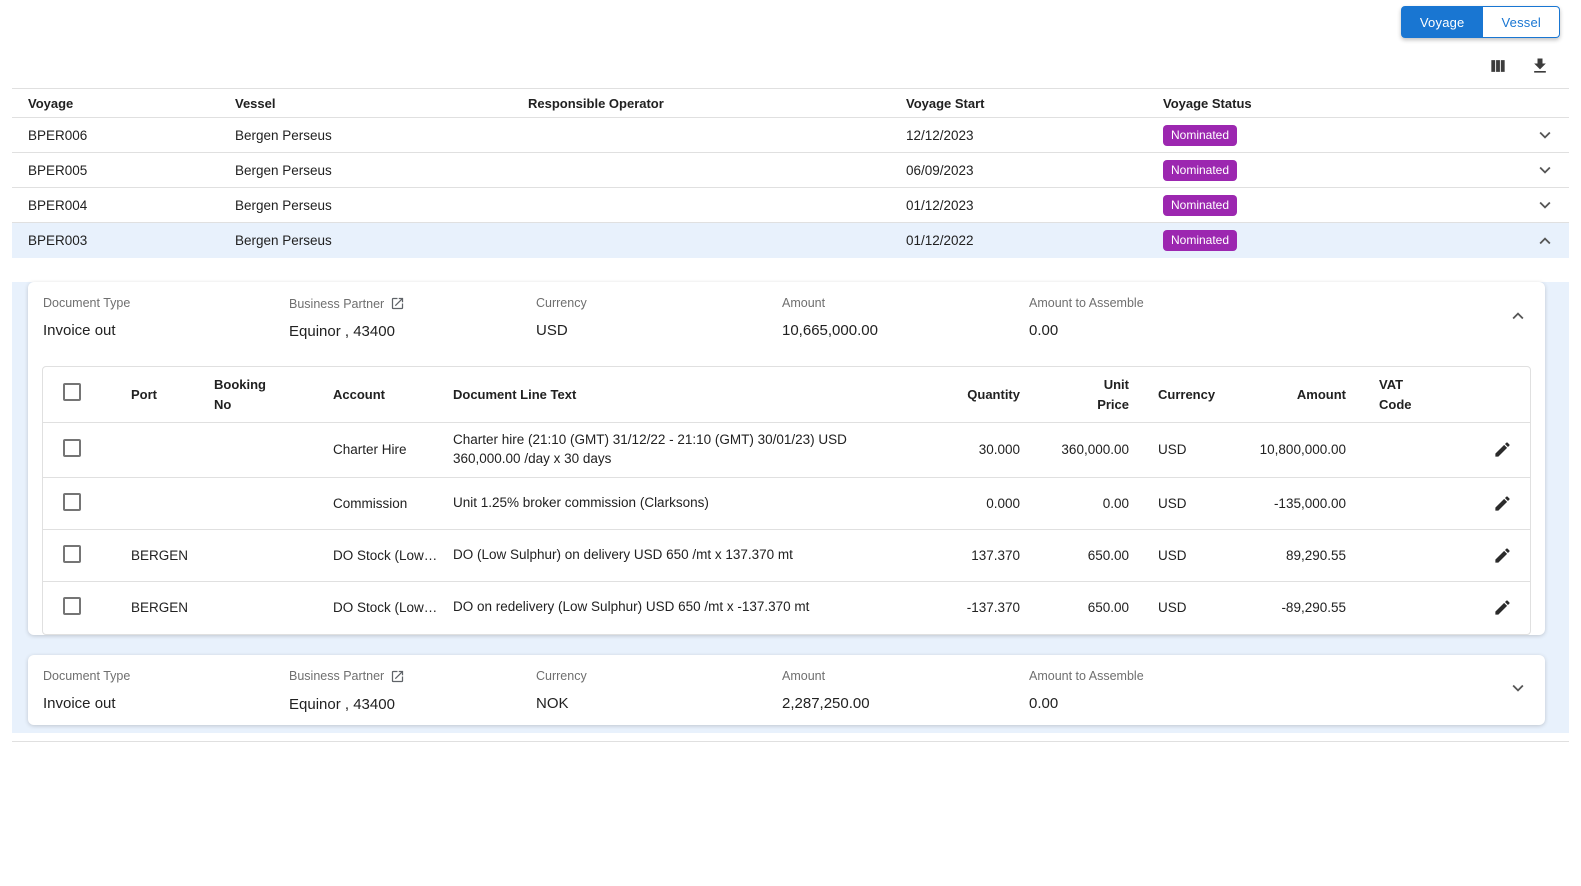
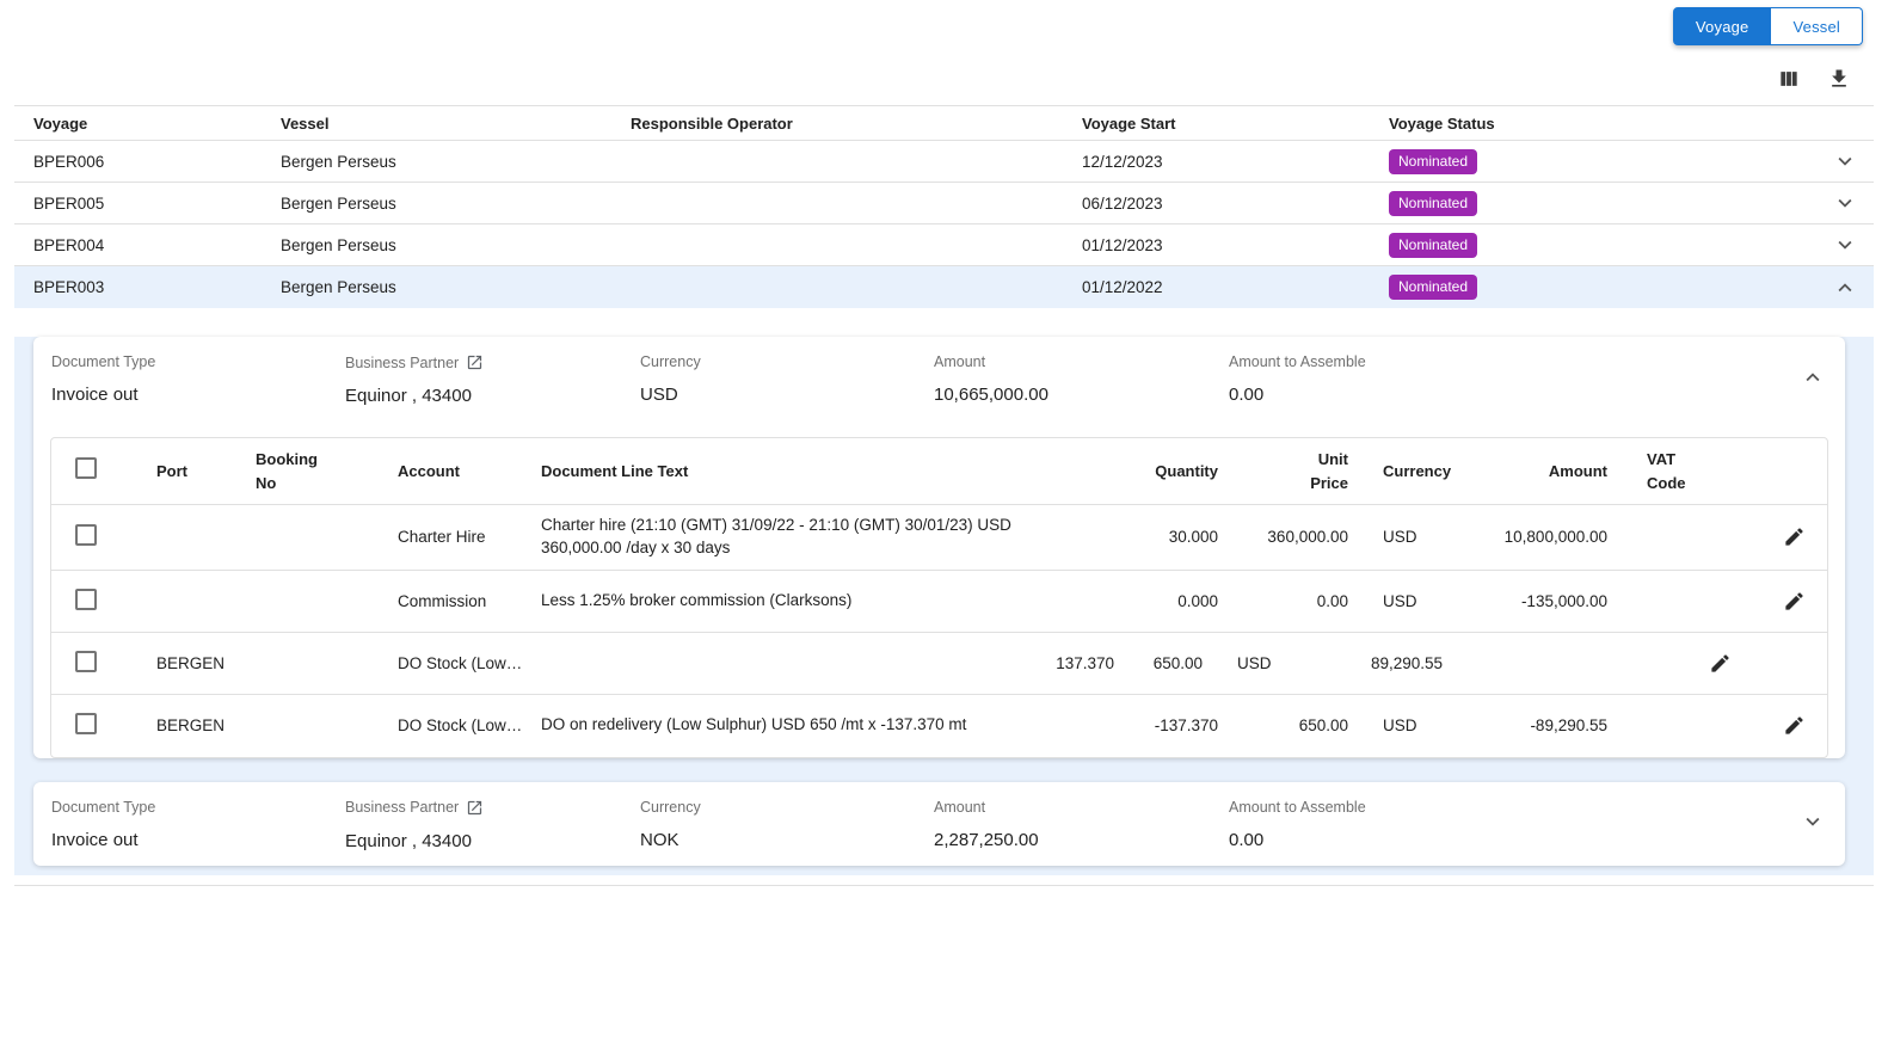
  Voyage
  Vessel
  Voyage
  Vessel
  Responsible Operator
  Voyage Start
  Voyage Status
  BPER006
  Bergen Perseus
  12/12/2023
  Nominated
  BPER005
  Bergen Perseus
- 06/09/2023
+ 06/12/2023
  Nominated
  BPER004
  Bergen Perseus
  01/12/2023
  Nominated
  BPER003
  Bergen Perseus
  01/12/2022
  Nominated
  Document Type
  Invoice out
  Business Partner
  Equinor , 43400
  Currency
  USD
  Amount
  10,665,000.00
  Amount to Assemble
  0.00
  Port
  Booking No
  Account
  Document Line Text
  Quantity
  Unit Price
  Currency
  Amount
  VAT Code
  Charter Hire
- Charter hire (21:10 (GMT) 31/12/22 - 21:10 (GMT) 30/01/23) USD 360,000.00 /day x 30 days
+ Charter hire (21:10 (GMT) 31/09/22 - 21:10 (GMT) 30/01/23) USD 360,000.00 /day x 30 days
  30.000
  360,000.00
  USD
  10,800,000.00
  Commission
- Unit 1.25% broker commission (Clarksons)
+ Less 1.25% broker commission (Clarksons)
  0.000
  0.00
  USD
  -135,000.00
  BERGEN
  DO Stock (Low…
- DO (Low Sulphur) on delivery USD 650 /mt x 137.370 mt
  137.370
  650.00
  USD
  89,290.55
  BERGEN
  DO Stock (Low…
  DO on redelivery (Low Sulphur) USD 650 /mt x -137.370 mt
  -137.370
  650.00
  USD
  -89,290.55
  Document Type
  Invoice out
  Business Partner
  Equinor , 43400
  Currency
  NOK
  Amount
  2,287,250.00
  Amount to Assemble
  0.00
